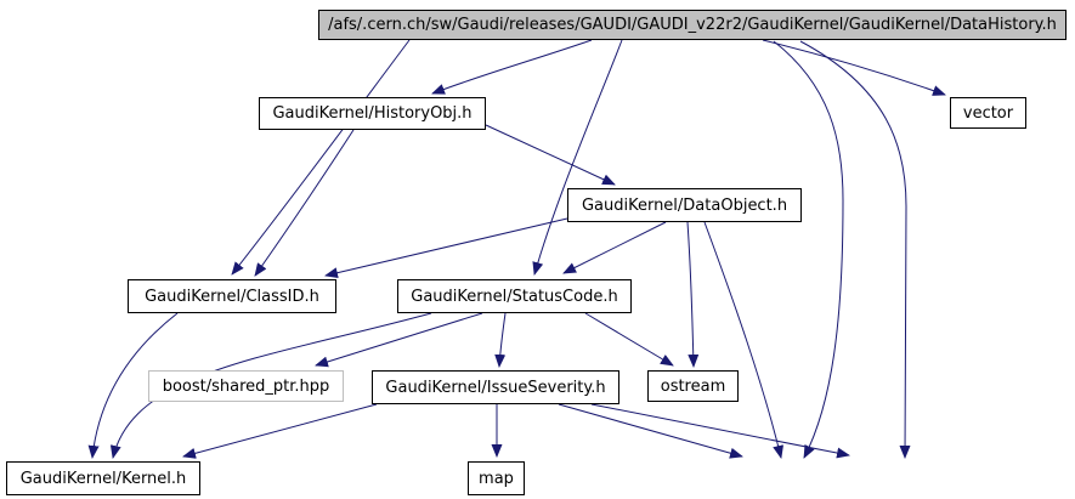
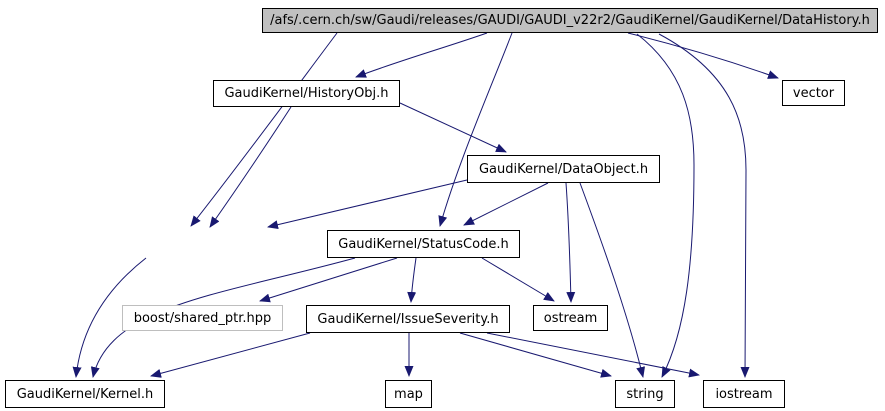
  /afs/.cern.ch/sw/Gaudi/releases/GAUDI/GAUDI_v22r2/GaudiKernel/GaudiKernel/DataHistory.h
  GaudiKernel/HistoryObj.h
  vector
  GaudiKernel/DataObject.h
- GaudiKernel/ClassID.h
  GaudiKernel/StatusCode.h
  boost/shared_ptr.hpp
  GaudiKernel/IssueSeverity.h
  ostream
  GaudiKernel/Kernel.h
  map
+ string
+ iostream
